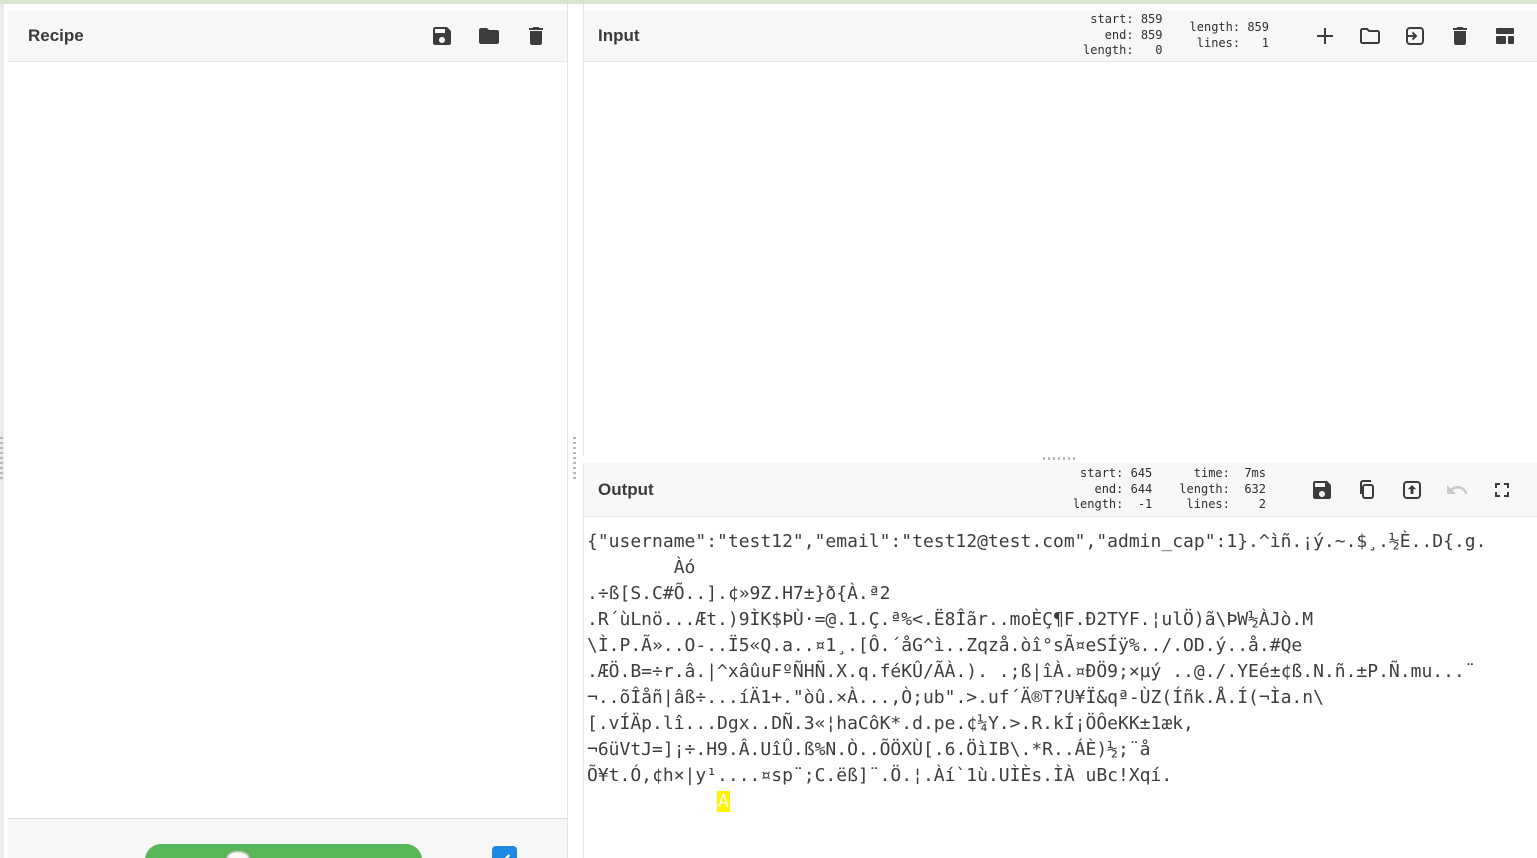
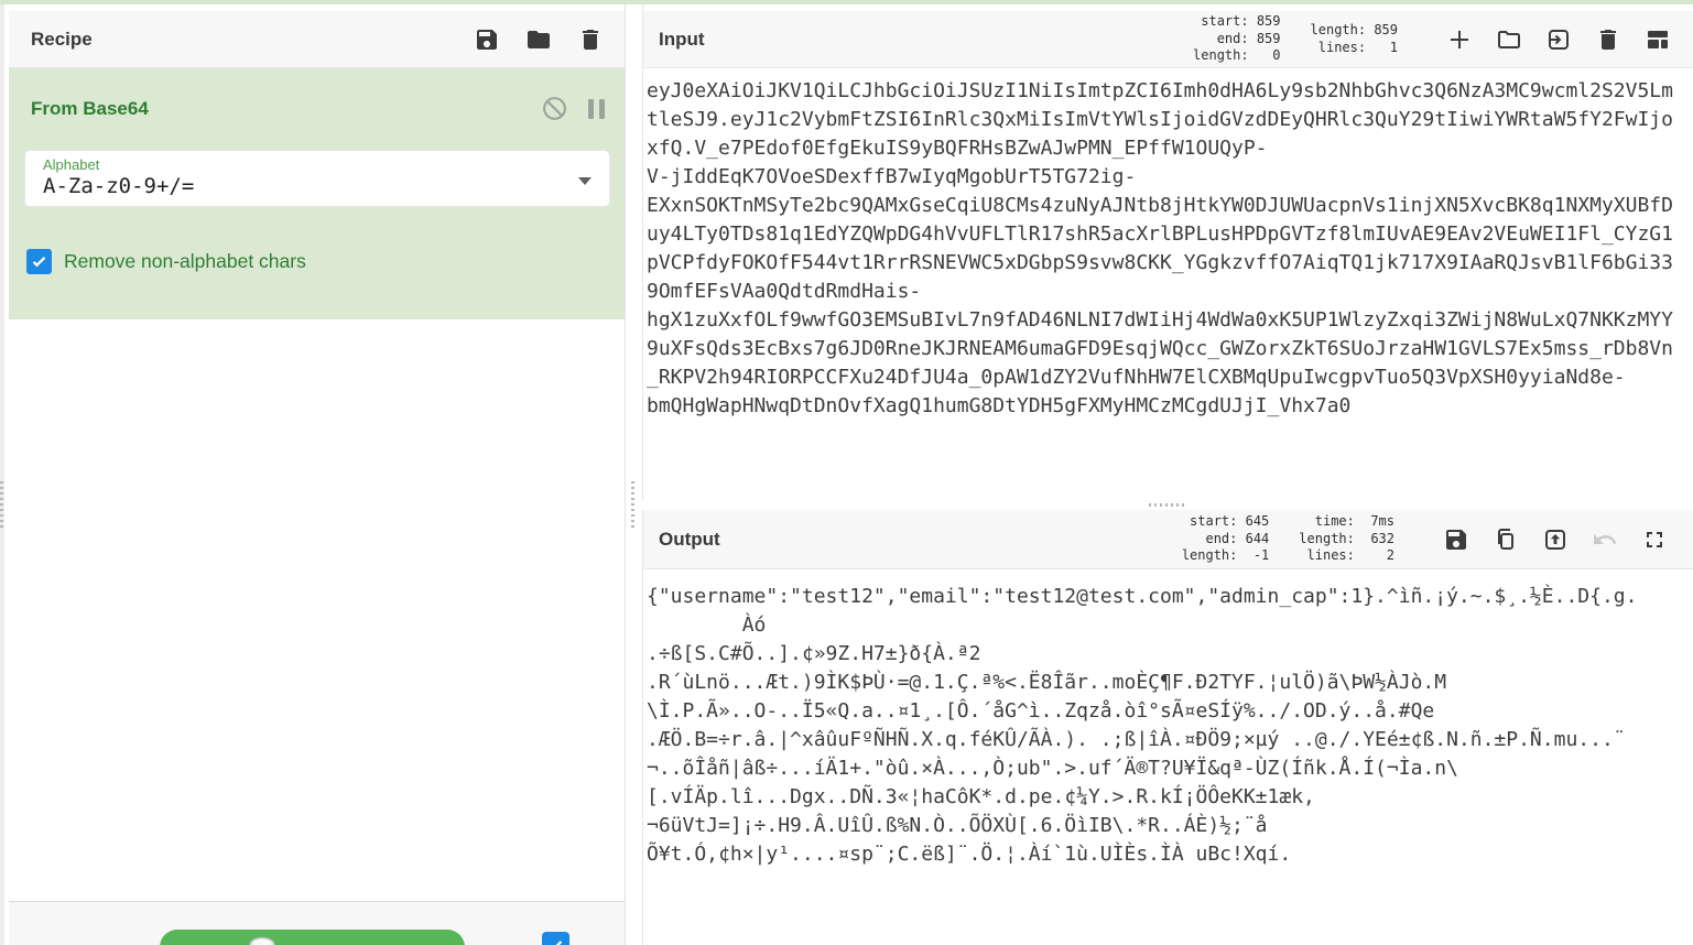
  Recipe
+ From Base64
+ Alphabet
+ A-Za-z0-9+/=
+ Remove non-alphabet chars
  Input
  start: 859
  end: 859
  length: 0
  length: 859
  lines: 1
+ eyJ0eXAiOiJKV1QiLCJhbGciOiJSUzI1NiIsImtpZCI6Imh0dHA6Ly9sb2NhbGhvc3Q6NzA3MC9wcml2S2V5Lm
+ tleSJ9.eyJ1c2VybmFtZSI6InRlc3QxMiIsImVtYWlsIjoidGVzdDEyQHRlc3QuY29tIiwiYWRtaW5fY2FwIjo
+ xfQ.V_e7PEdof0EfgEkuIS9yBQFRHsBZwAJwPMN_EPffW1OUQyP-
+ V-jIddEqK7OVoeSDexffB7wIyqMgobUrT5TG72ig-
+ EXxnSOKTnMSyTe2bc9QAMxGseCqiU8CMs4zuNyAJNtb8jHtkYW0DJUWUacpnVs1injXN5XvcBK8q1NXMyXUBfD
+ uy4LTy0TDs81q1EdYZQWpDG4hVvUFLTlR17shR5acXrlBPLusHPDpGVTzf8lmIUvAE9EAv2VEuWEI1Fl_CYzG1
+ pVCPfdyFOKOfF544vt1RrrRSNEVWC5xDGbpS9svw8CKK_YGgkzvffO7AiqTQ1jk717X9IAaRQJsvB1lF6bGi33
+ 9OmfEFsVAa0QdtdRmdHais-
+ hgX1zuXxfOLf9wwfGO3EMSuBIvL7n9fAD46NLNI7dWIiHj4WdWa0xK5UP1WlzyZxqi3ZWijN8WuLxQ7NKKzMYY
+ 9uXFsQds3EcBxs7g6JD0RneJKJRNEAM6umaGFD9EsqjWQcc_GWZorxZkT6SUoJrzaHW1GVLS7Ex5mss_rDb8Vn
+ _RKPV2h94RIORPCCFXu24DfJU4a_0pAW1dZY2VufNhHW7ElCXBMqUpuIwcgpvTuo5Q3VpXSH0yyiaNd8e-
+ bmQHgWapHNwqDtDnOvfXagQ1humG8DtYDH5gFXMyHMCzMCgdUJjI_Vhx7a0
  Output
  start: 645
  end: 644
  length: -1
  time: 7ms
  length: 632
  lines: 2
  {"username":"test12","email":"test12@test.com","admin_cap":1}.^ìñ.¡ý.~.$¸.½È..D{.g.
  Àó
  .÷ß[S.C#Õ..].¢»9Z.H7±}ð{À.ª2
  .R´ùLnö...Æt.)9ÌK$ÞÙ·=@.1.Ç.ª%<.Ë8Îãr..moÈÇ¶F.Ð2TYF.¦ulÖ)ã\ÞW½ÀJò.M
  \Ì.P.Ã»..O-..Ï5«Q.a..¤1¸.[Ô.´åG^ì..Zqzå.òî°sÃ¤eSÍÿ%../.OD.ý..å.#Qe
  .ÆÖ.B=÷r.â.|^xâûuFºÑHÑ.X.q.féKÛ/ÃÀ.). .;ß|îÀ.¤ÐÖ9;×µý ..@./.YEé±¢ß.N.ñ.±P.Ñ.mu...¨
  ¬..õÎåñ|âß÷...íÄ1+."òû.×À...,Ò;ub".>.uf´Ä®T?U¥Ï&qª-ÙZ(Íñk.Å.Í(¬Ìa.n\
  [.vÍÄp.lî...Dgx..DÑ.3«¦haCôK*.d.pe.¢¼Y.>.R.kÍ¡ÖÔeKK±1æk,
  ¬6üVtJ=]¡÷.H9.Â.UîÛ.ß%N.Ò..ÕÖXÙ[.6.ÖìIB\.*R..ÁÈ)½;¨å
  Õ¥t.Ó,¢h×|y¹....¤sp¨;C.ëß]¨.Ö.¦.Àí`1ù.UÌÈs.ÌÀ uBc!Xqí.
- A
